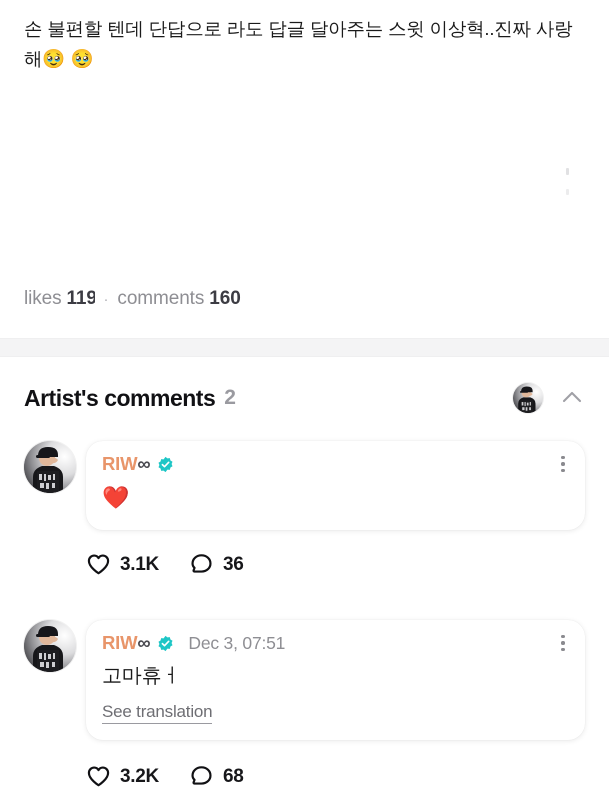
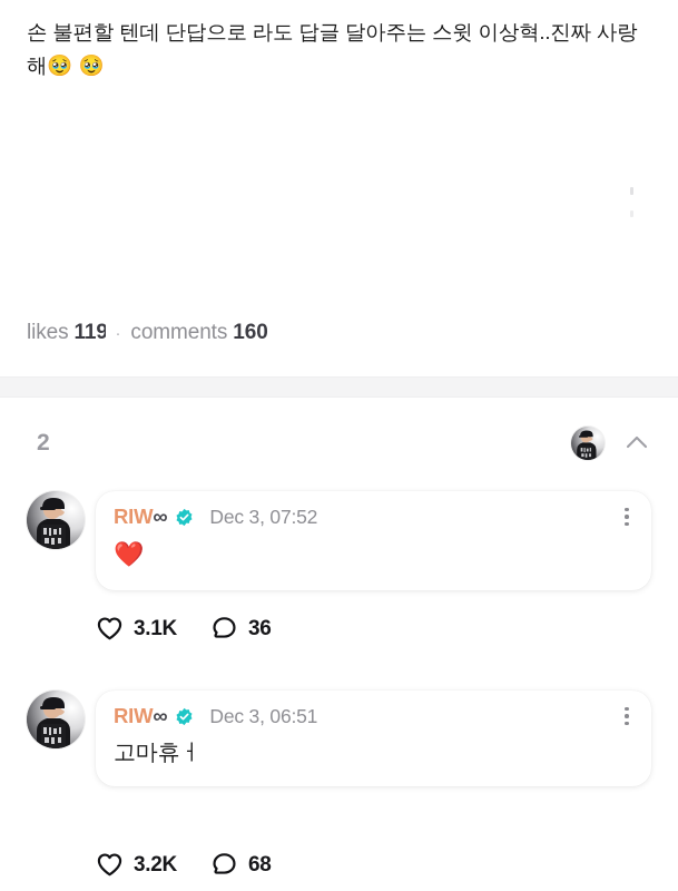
  손 불편할 텐데 단답으로 라도 답글 달아주는 스윗 이상혁..진짜 사랑해🥹 🥹
  likes
  119
  ·
  comments
  160
- Artist's comments
  2
  RIW∞
+ Dec 3, 07:52
  ❤️
  3.1K
  36
  RIW∞
- Dec 3, 07:51
+ Dec 3, 06:51
  고마휴ㅓ
- See translation
  3.2K
  68
